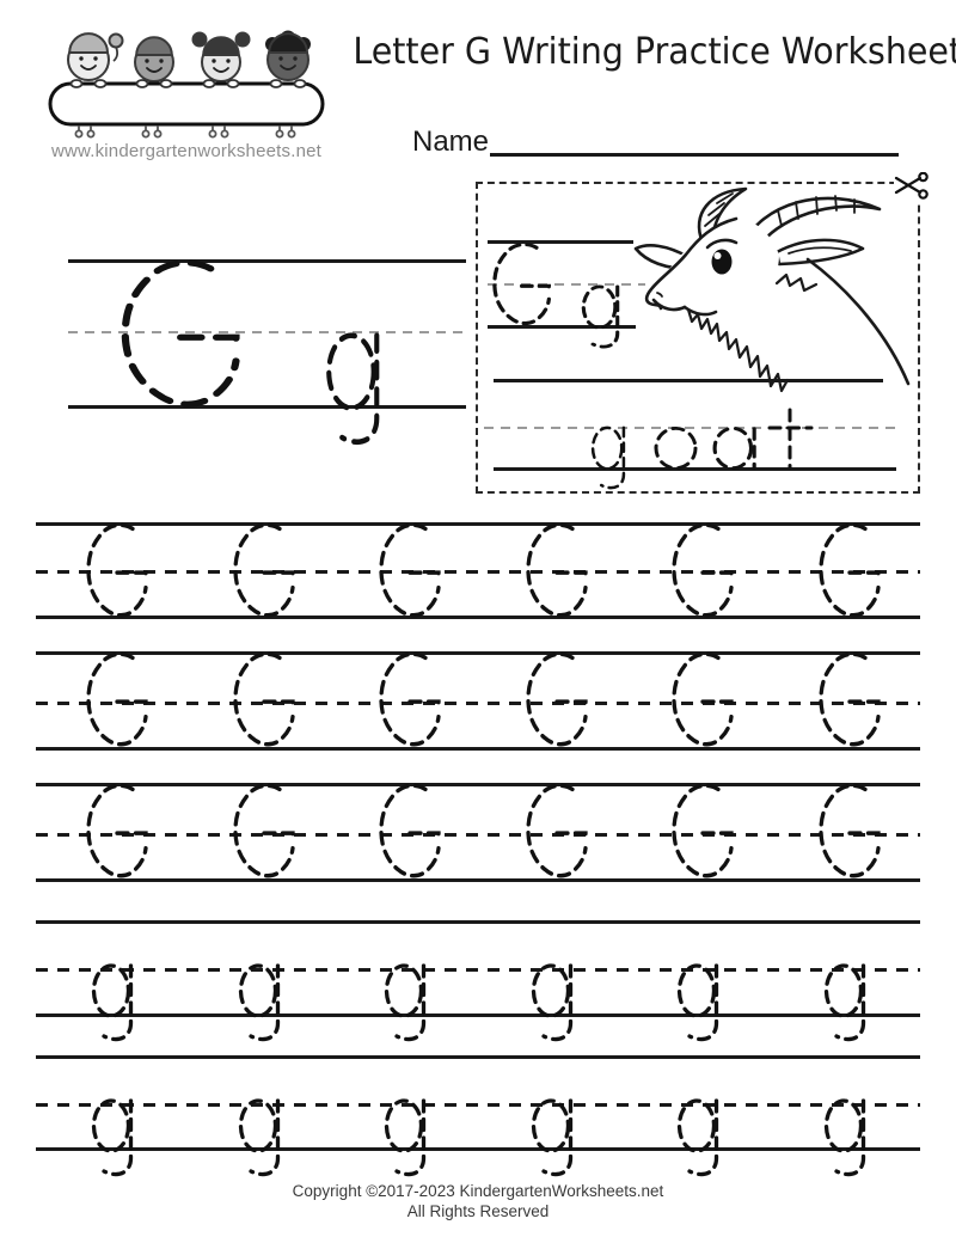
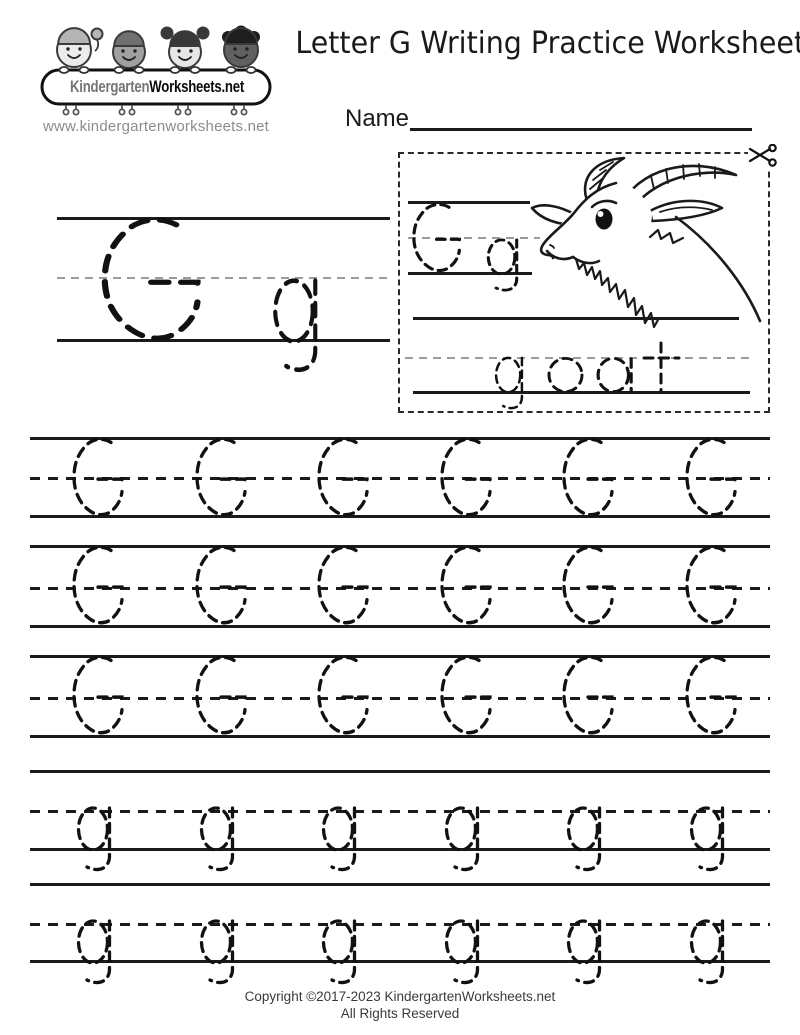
+ KindergartenWorksheets.net
  www.kindergartenworksheets.net
  Letter G Writing Practice Worksh
  Name
  Copyright ©2017-2023 KindergartenWorksheets.net
  All Rights Reserved
